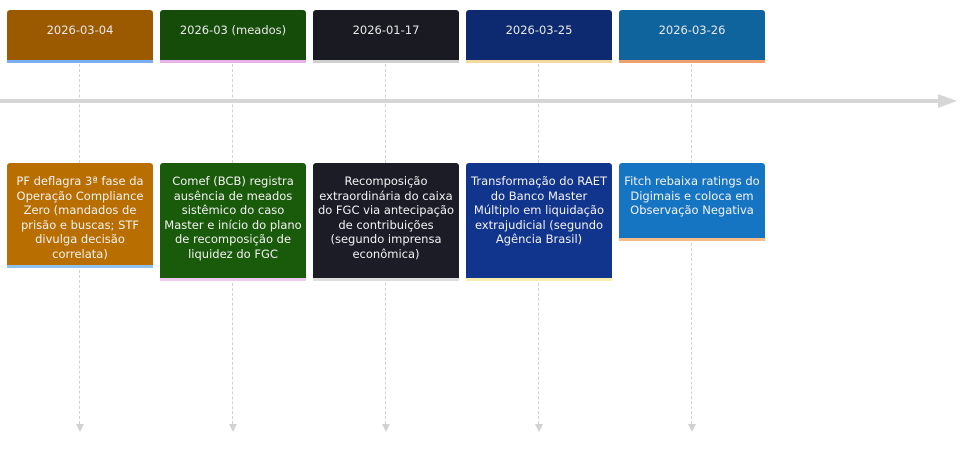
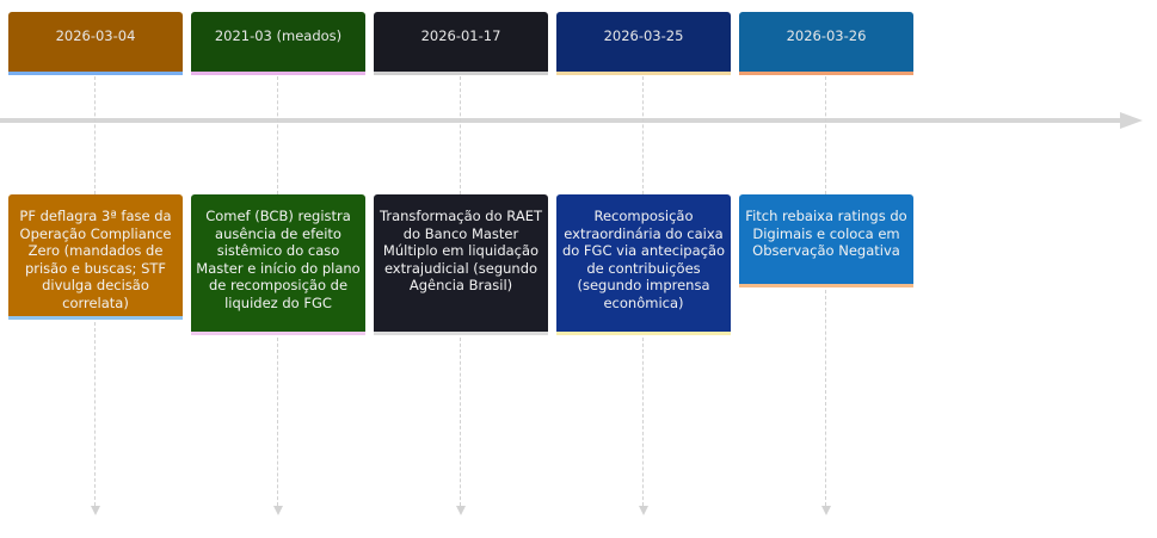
  2026-03-04
  PF deflagra 3ª fase da Operação Compliance Zero (mandados de prisão e buscas; STF divulga decisão correlata)
- 2026-03 (meados)
+ 2021-03 (meados)
- Comef (BCB) registra ausência de meados sistêmico do caso Master e início do plano de recomposição de liquidez do FGC
+ Comef (BCB) registra ausência de efeito sistêmico do caso Master e início do plano de recomposição de liquidez do FGC
  2026-01-17
- Recomposição extraordinária do caixa do FGC via antecipação de contribuições (segundo imprensa econômica)
+ Transformação do RAET do Banco Master Múltiplo em liquidação extrajudicial (segundo Agência Brasil)
  2026-03-25
- Transformação do RAET do Banco Master Múltiplo em liquidação extrajudicial (segundo Agência Brasil)
+ Recomposição extraordinária do caixa do FGC via antecipação de contribuições (segundo imprensa econômica)
  2026-03-26
  Fitch rebaixa ratings do Digimais e coloca em Observação Negativa
